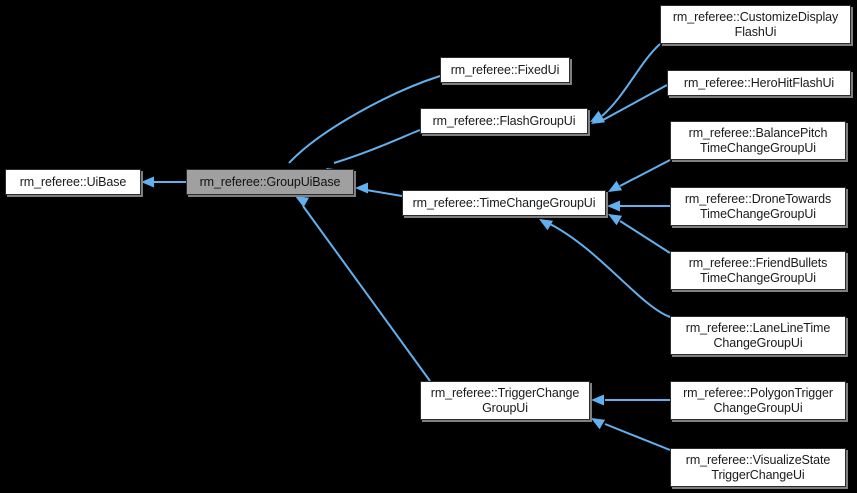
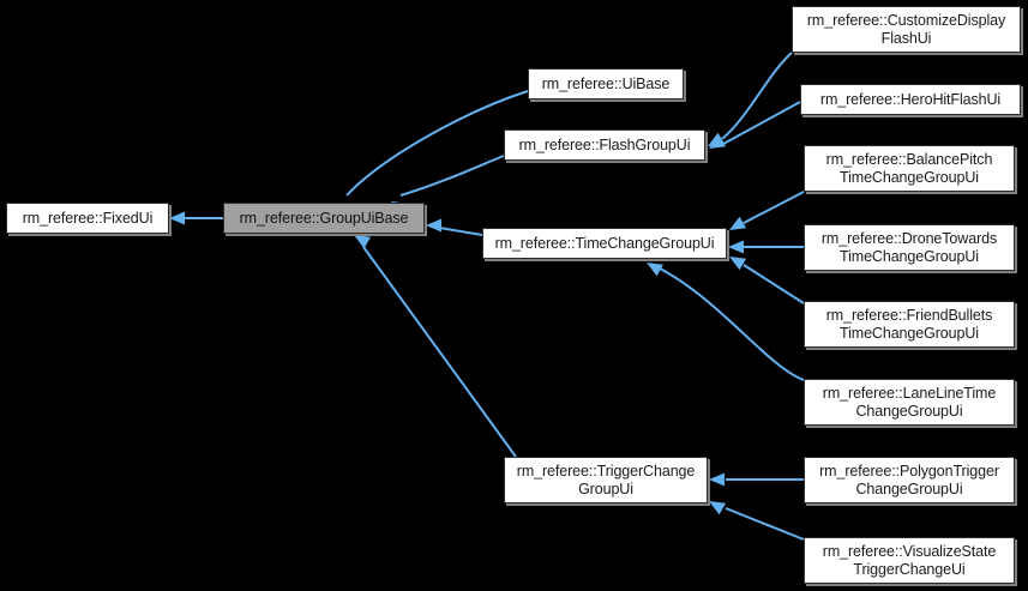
- rm_referee::UiBase
+ rm_referee::FixedUi
  rm_referee::GroupUiBase
- rm_referee::FixedUi
+ rm_referee::UiBase
  rm_referee::FlashGroupUi
  rm_referee::TimeChangeGroupUi
  rm_referee::TriggerChange
  GroupUi
  rm_referee::CustomizeDisplay
  FlashUi
  rm_referee::HeroHitFlashUi
  rm_referee::BalancePitch
  TimeChangeGroupUi
  rm_referee::DroneTowards
  TimeChangeGroupUi
  rm_referee::FriendBullets
  TimeChangeGroupUi
  rm_referee::LaneLineTime
  ChangeGroupUi
  rm_referee::PolygonTrigger
  ChangeGroupUi
  rm_referee::VisualizeState
  TriggerChangeUi
